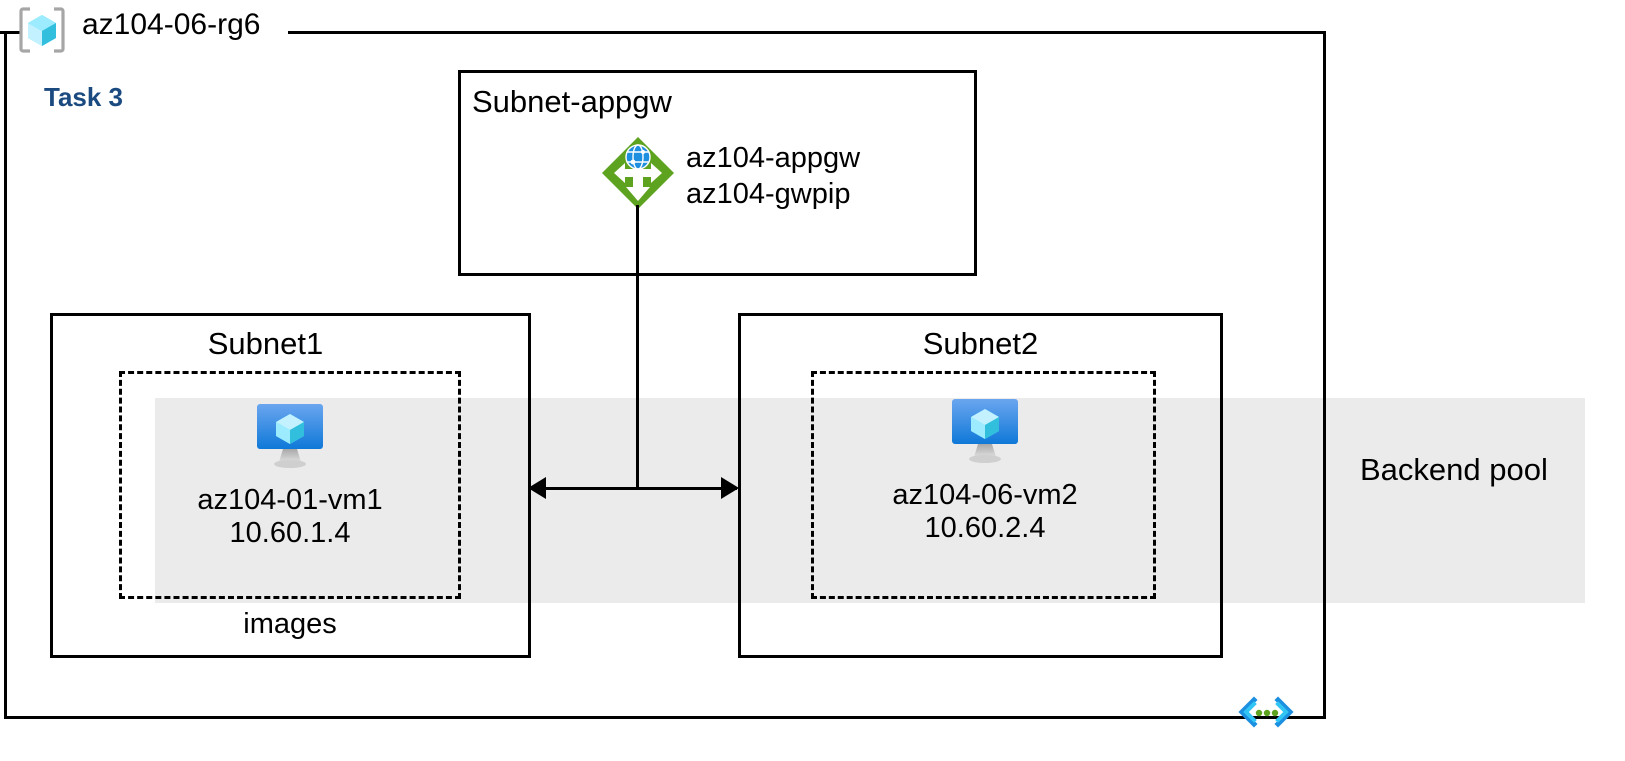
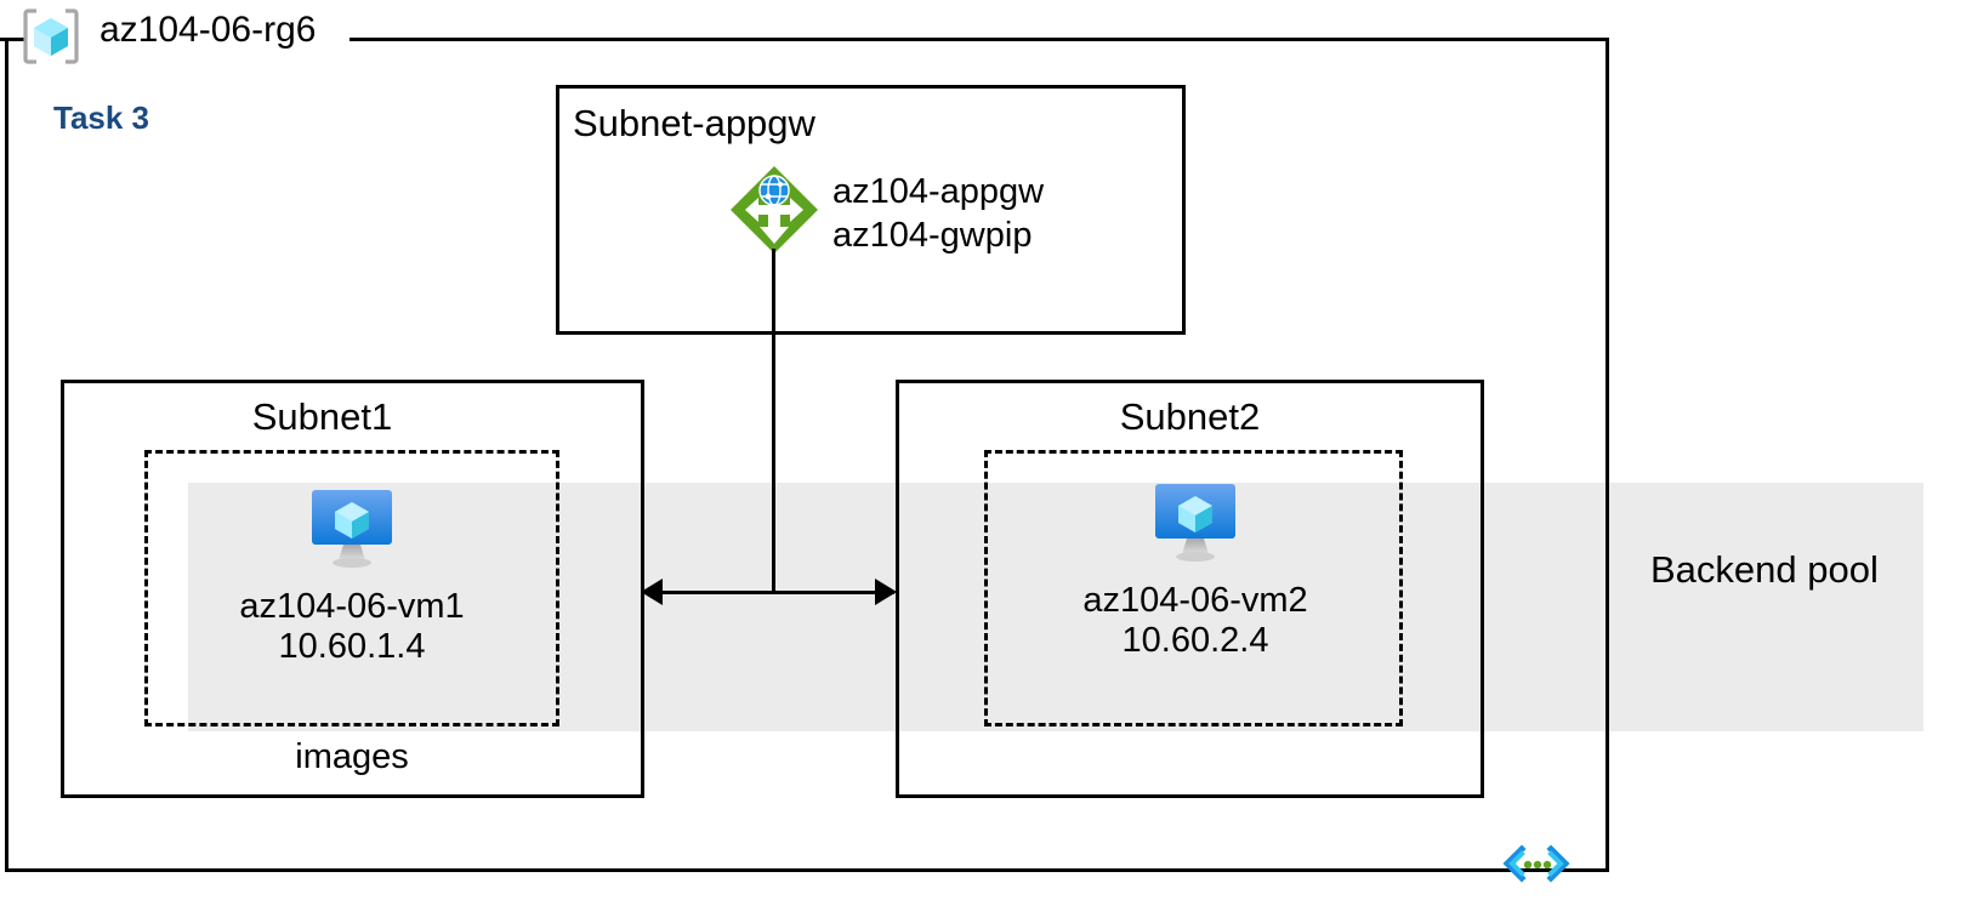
  Backend pool
  az104-06-rg6
  Task 3
  Subnet-appgw
  az104-appgw
  az104-gwpip
  Subnet1
- az104-01-vm1
+ az104-06-vm1
  10.60.1.4
  images
  Subnet2
  az104-06-vm2
  10.60.2.4
